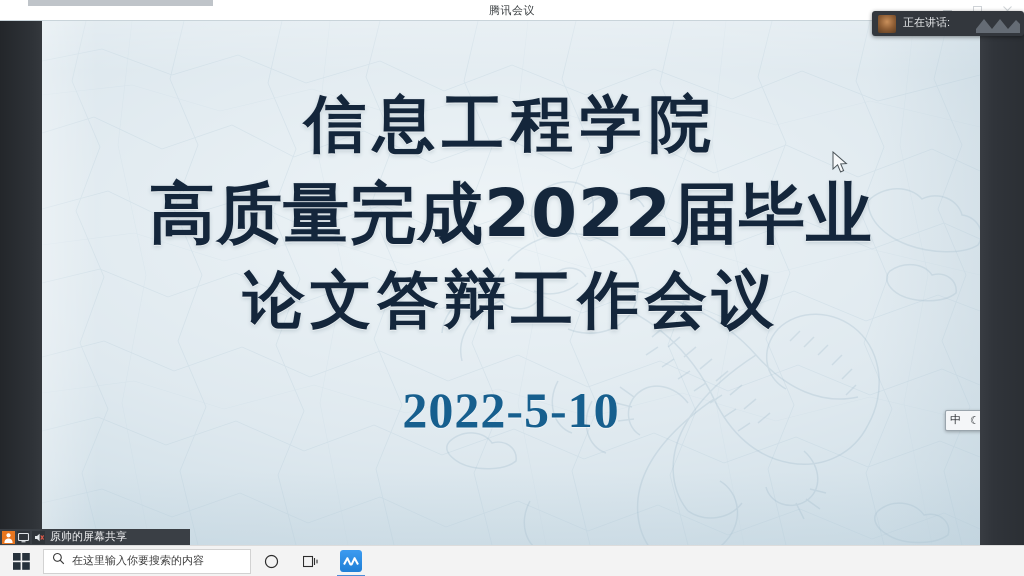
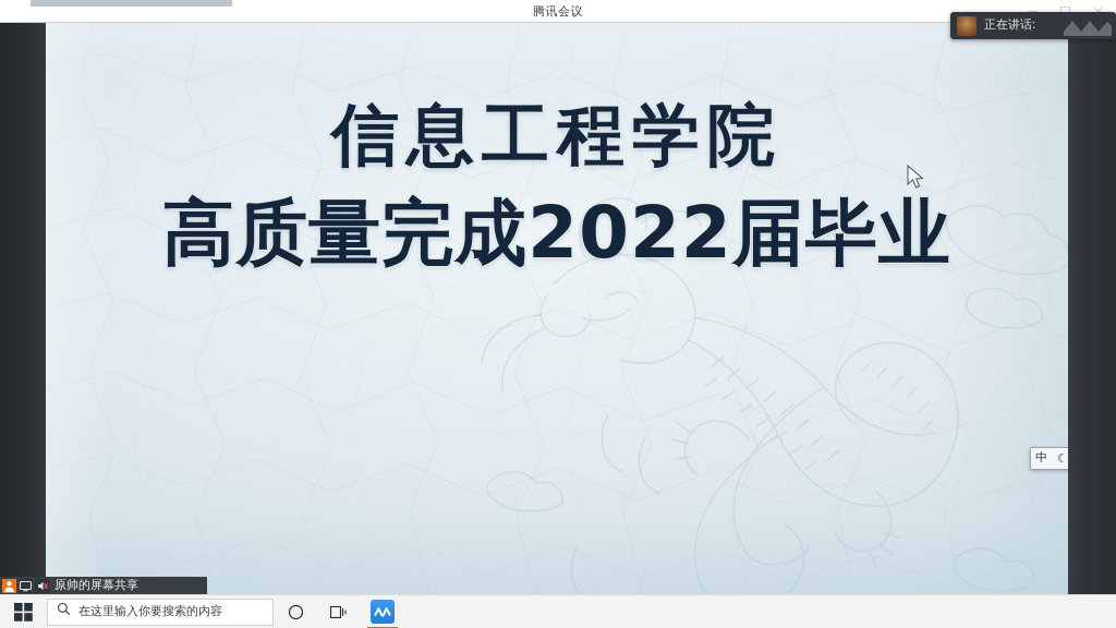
  腾讯会议
  信息工程学院
  高质量完成2022届毕业
- 论文答辩工作会议
- 2022-5-10
  中
  ☾
  原帅的屏幕共享
  正在讲话:
  在这里输入你要搜索的内容
